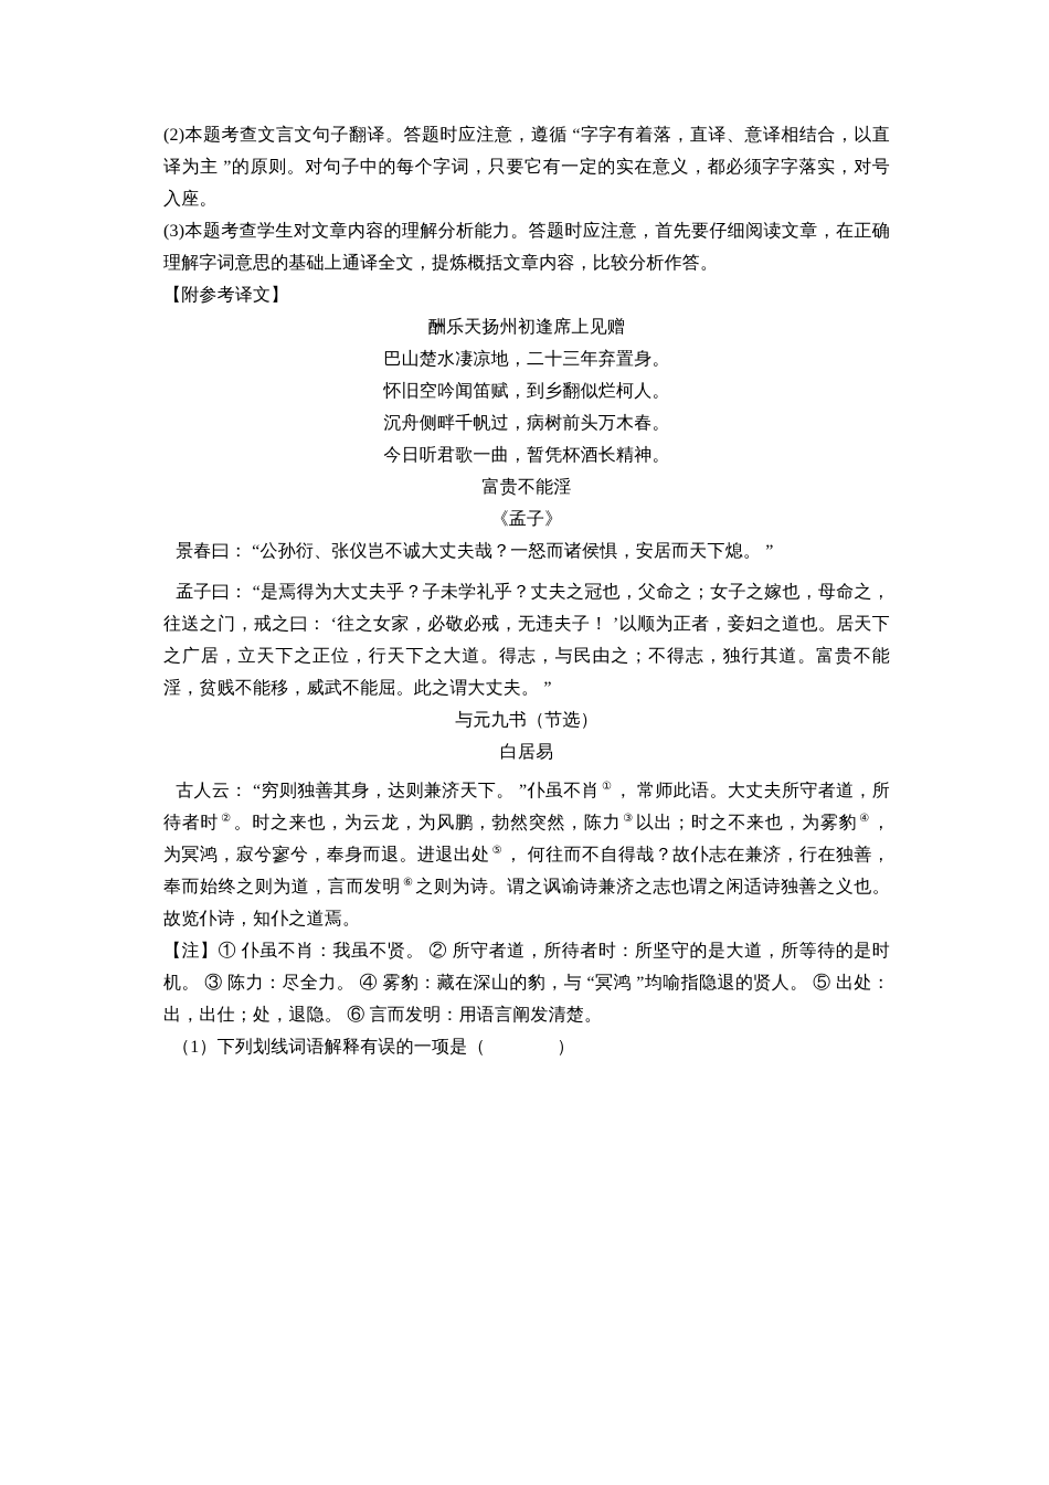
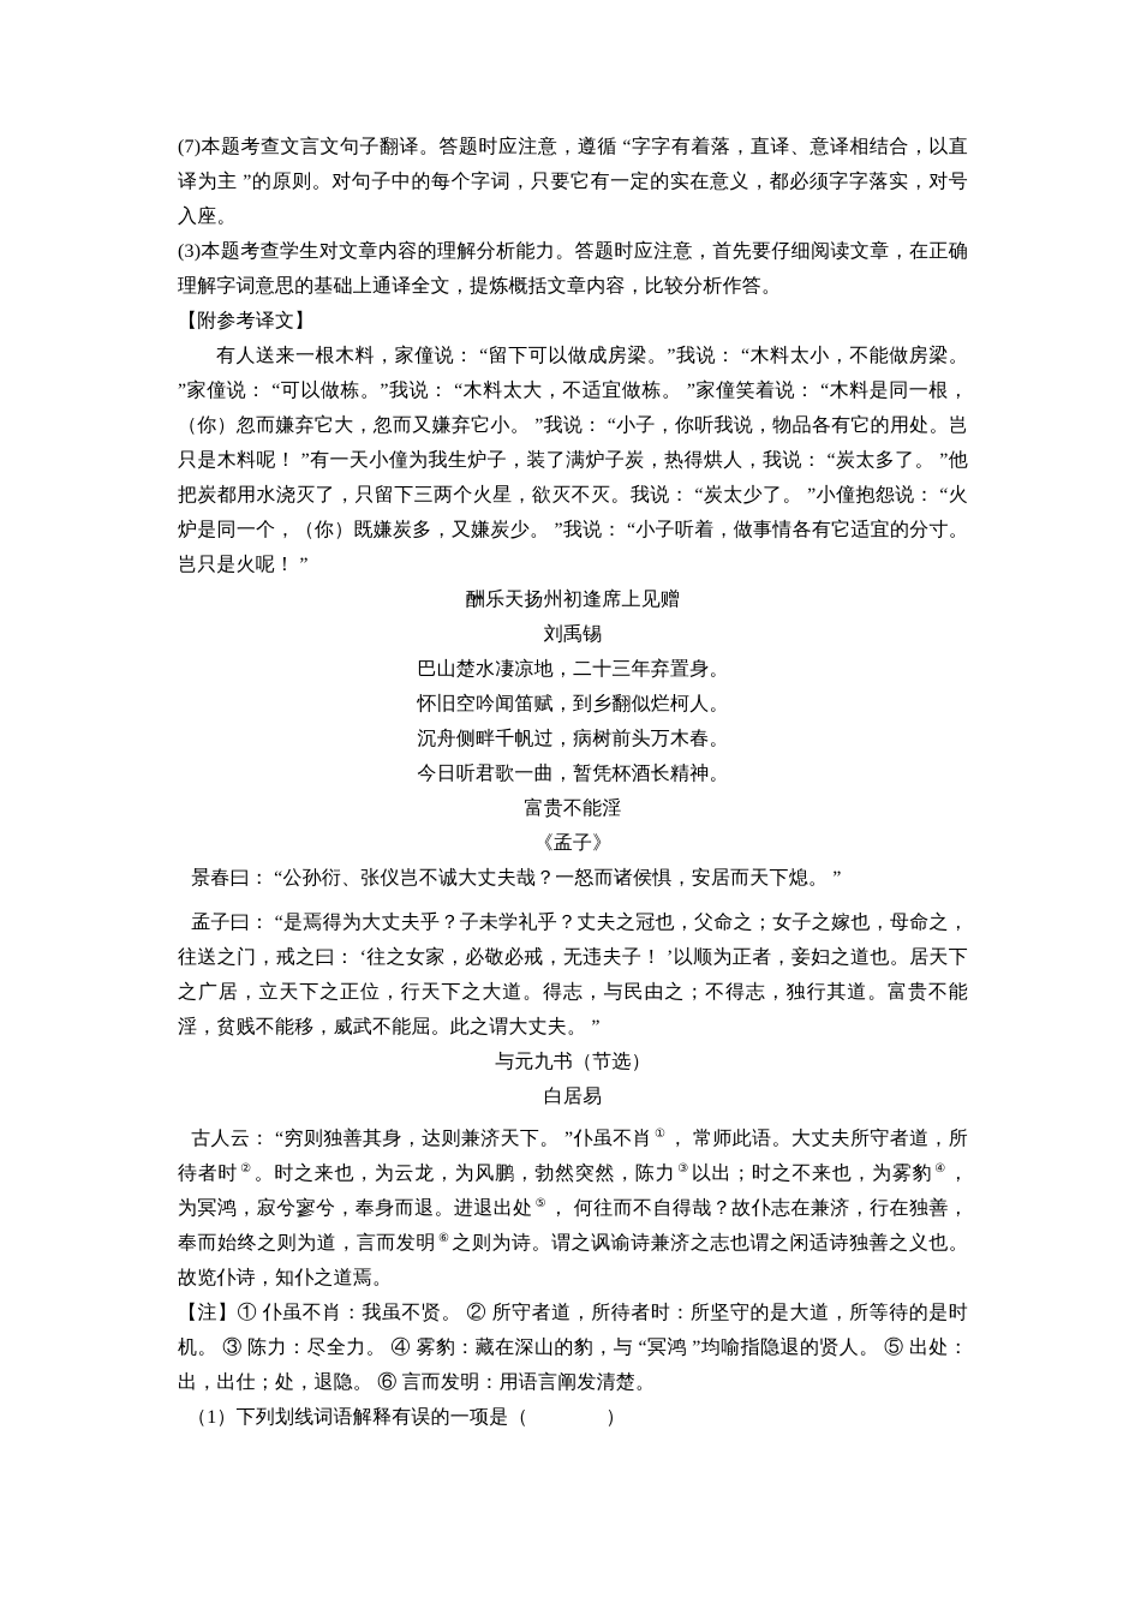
- (2)本题考查文言文句子翻译。答题时应注意，遵循 “字字有着落，直译、意译相结合，以直译为主 ”的原则。对句子中的每个字词，只要它有一定的实在意义，都必须字字落实，对号入座。
+ (7)本题考查文言文句子翻译。答题时应注意，遵循 “字字有着落，直译、意译相结合，以直译为主 ”的原则。对句子中的每个字词，只要它有一定的实在意义，都必须字字落实，对号入座。
  (3)本题考查学生对文章内容的理解分析能力。答题时应注意，首先要仔细阅读文章，在正确理解字词意思的基础上通译全文，提炼概括文章内容，比较分析作答。
  【附参考译文】
+ 有人送来一根木料，家僮说： “留下可以做成房梁。”我说： “木料太小，不能做房梁。 ”家僮说： “可以做栋。”我说： “木料太大，不适宜做栋。 ”家僮笑着说： “木料是同一根，（你）忽而嫌弃它大，忽而又嫌弃它小。 ”我说： “小子，你听我说，物品各有它的用处。岂只是木料呢！ ”有一天小僮为我生炉子，装了满炉子炭，热得烘人，我说： “炭太多了。 ”他把炭都用水浇灭了，只留下三两个火星，欲灭不灭。我说： “炭太少了。 ”小僮抱怨说： “火炉是同一个，（你）既嫌炭多，又嫌炭少。 ”我说： “小子听着，做事情各有它适宜的分寸。岂只是火呢！ ”
  酬乐天扬州初逢席上见赠
+ 刘禹锡
  巴山楚水凄凉地，二十三年弃置身。
  怀旧空吟闻笛赋，到乡翻似烂柯人。
  沉舟侧畔千帆过，病树前头万木春。
  今日听君歌一曲，暂凭杯酒长精神。
  富贵不能淫
  《孟子》
  景春曰： “公孙衍、张仪岂不诚大丈夫哉？一怒而诸侯惧，安居而天下熄。 ”
  孟子曰： “是焉得为大丈夫乎？子未学礼乎？丈夫之冠也，父命之；女子之嫁也，母命之，往送之门，戒之曰： ‘往之女家，必敬必戒，无违夫子！ ’以顺为正者，妾妇之道也。居天下之广居，立天下之正位，行天下之大道。得志，与民由之；不得志，独行其道。富贵不能淫，贫贱不能移，威武不能屈。此之谓大丈夫。 ”
  与元九书（节选）
  白居易
  古人云： “穷则独善其身，达则兼济天下。 ”仆虽不肖 ① ， 常师此语。大丈夫所守者道，所待者时 ② 。时之来也，为云龙，为风鹏，勃然突然，陈力 ③ 以出；时之不来也，为雾豹 ④ ， 为冥鸿，寂兮寥兮，奉身而退。进退出处 ⑤ ， 何往而不自得哉？故仆志在兼济，行在独善，奉而始终之则为道，言而发明 ⑥ 之则为诗。谓之讽谕诗兼济之志也谓之闲适诗独善之义也。故览仆诗，知仆之道焉。
  【注】① 仆虽不肖：我虽不贤。 ② 所守者道，所待者时：所坚守的是大道，所等待的是时机。 ③ 陈力：尽全力。 ④ 雾豹：藏在深山的豹，与 “冥鸿 ”均喻指隐退的贤人。 ⑤ 出处：出，出仕；处，退隐。 ⑥ 言而发明：用语言阐发清楚。
  （1）下列划线词语解释有误的一项是（ ）
